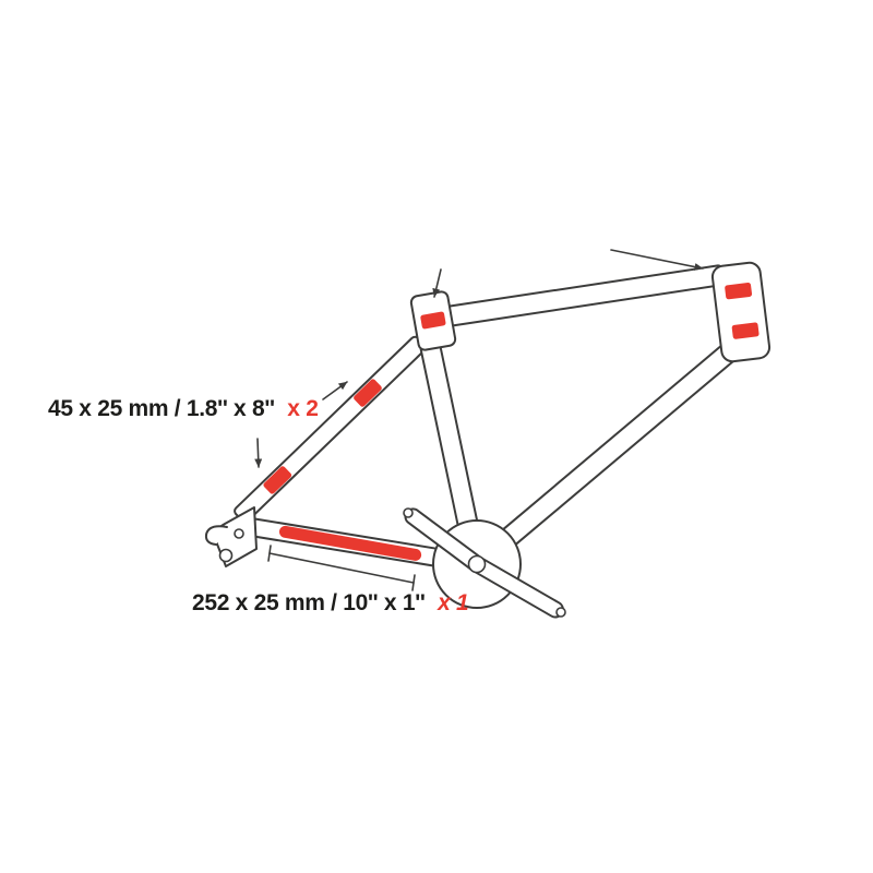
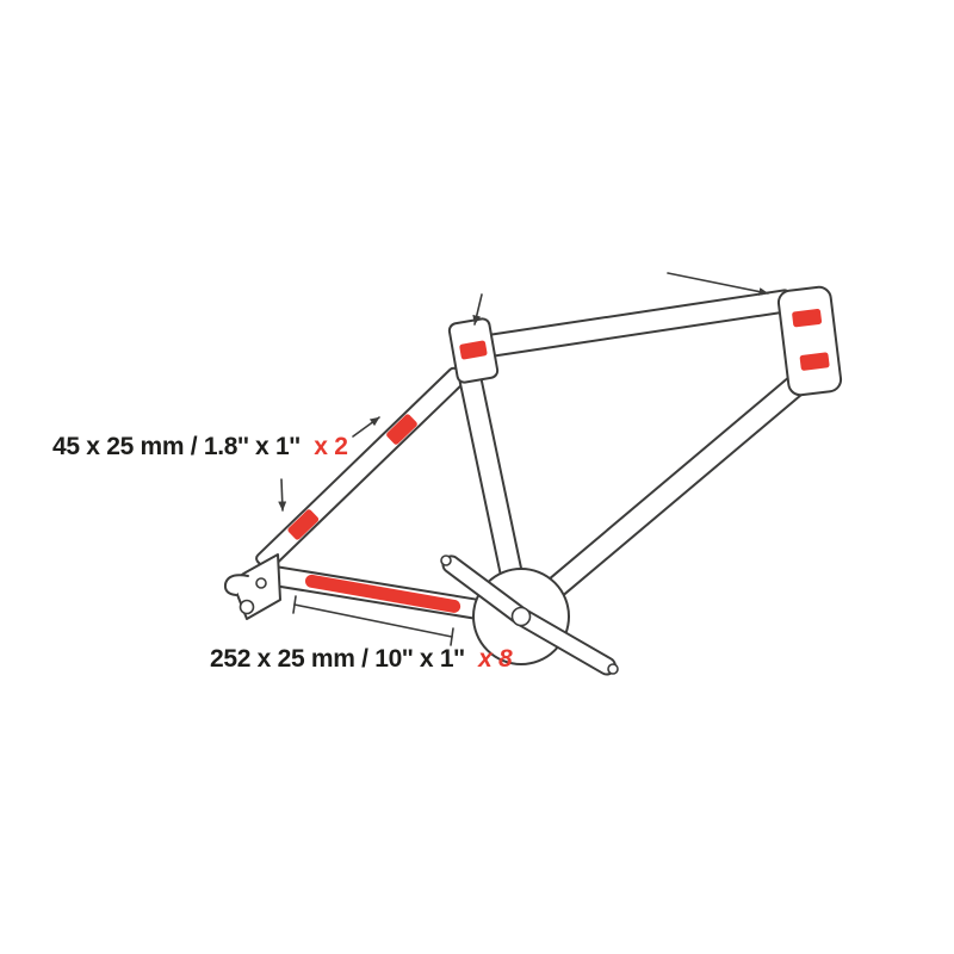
- 45 x 25 mm / 1.8'' x 8'' x 2
+ 45 x 25 mm / 1.8'' x 1'' x 2
- 252 x 25 mm / 10'' x 1'' x 1
+ 252 x 25 mm / 10'' x 1'' x 8
